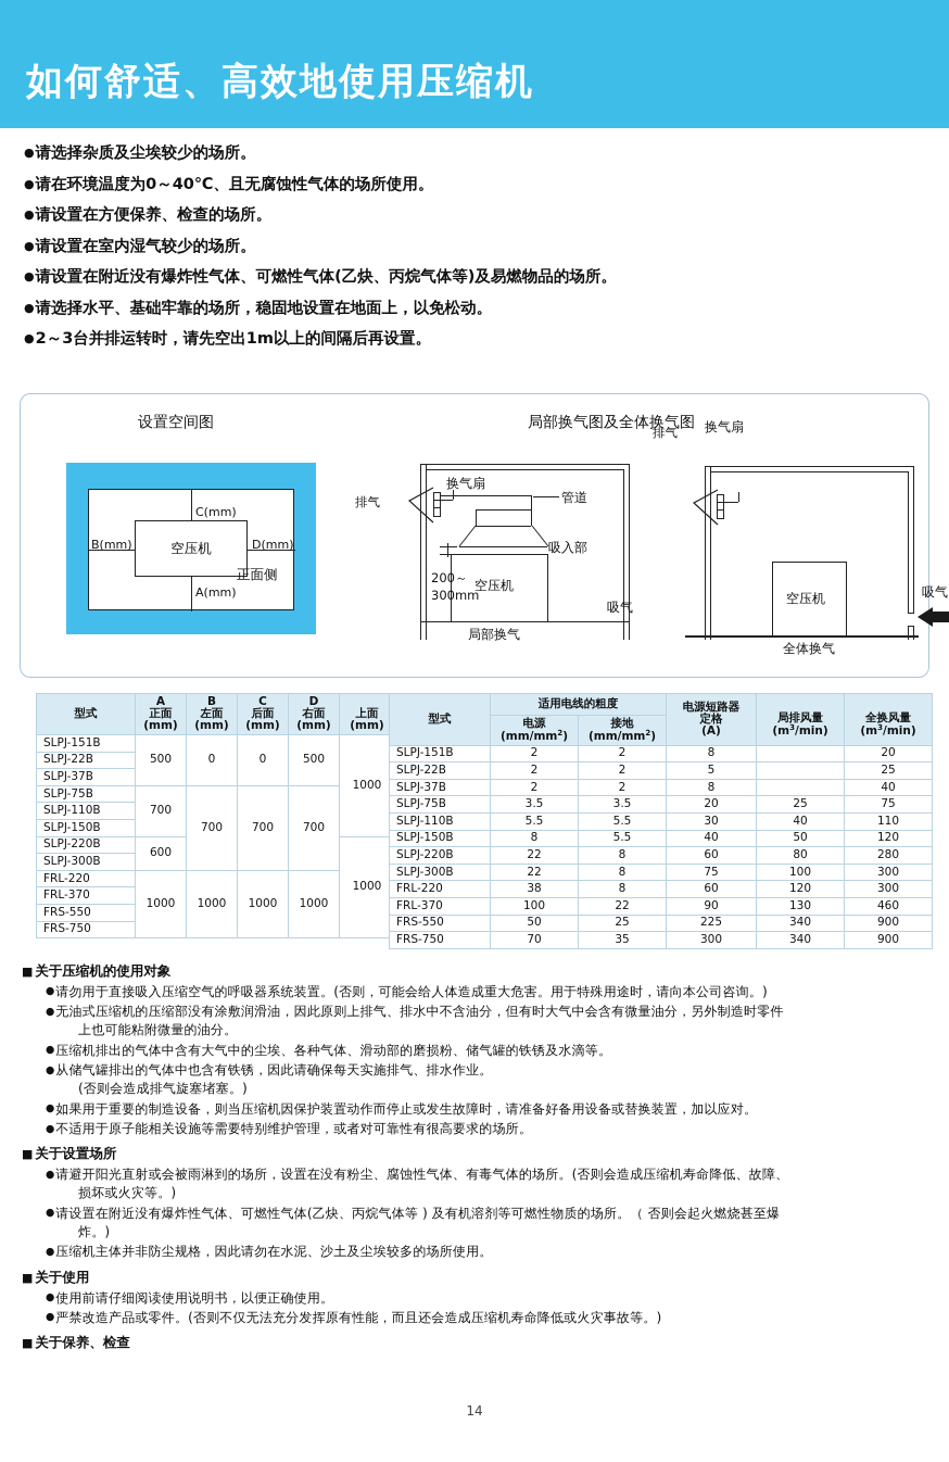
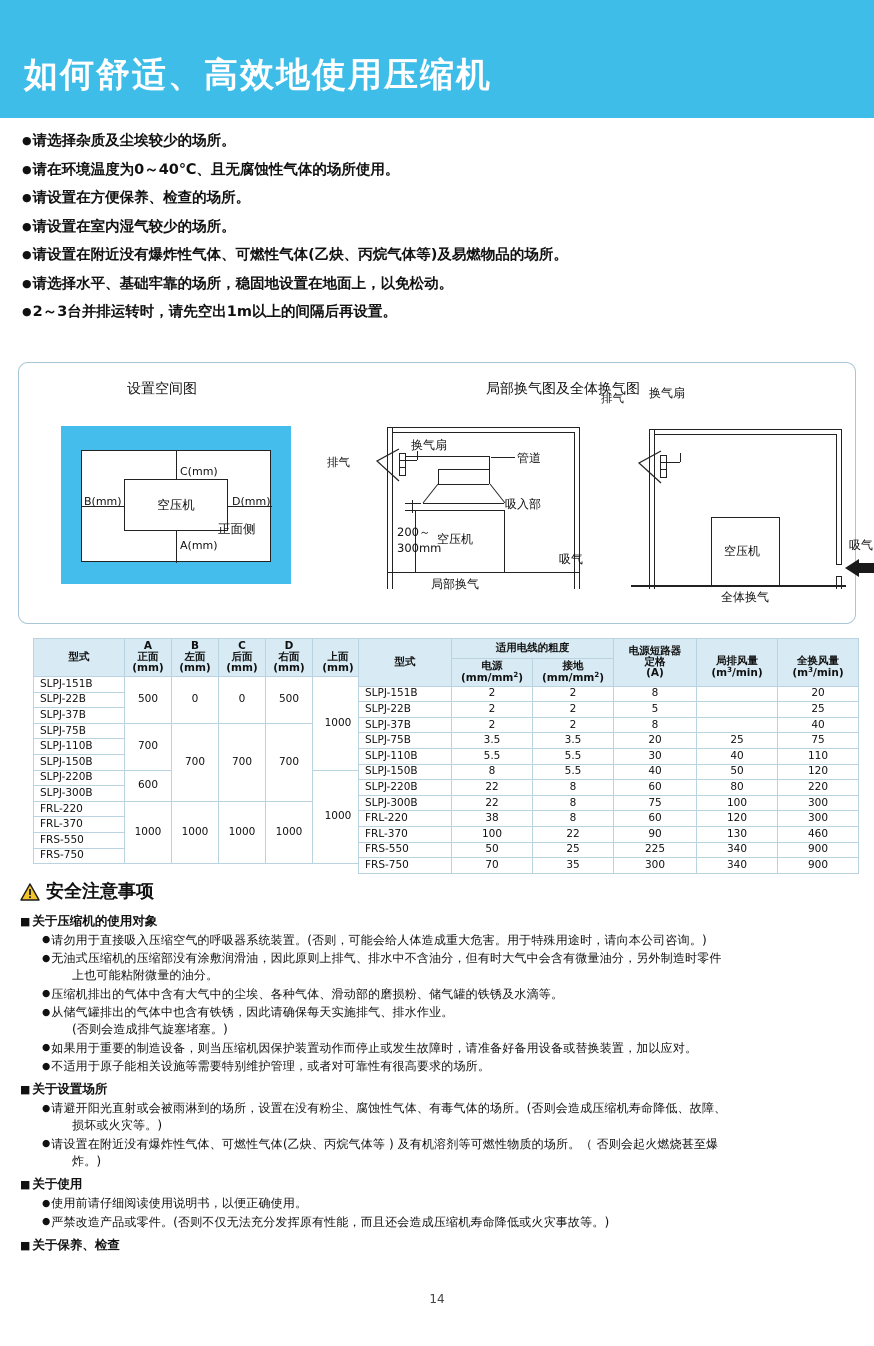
  如何舒适、高效地使用压缩机
  ●请选择杂质及尘埃较少的场所。
  ●请在环境温度为0～40℃、且无腐蚀性气体的场所使用。
  ●请设置在方便保养、检查的场所。
  ●请设置在室内湿气较少的场所。
  ●请设置在附近没有爆炸性气体、可燃性气体(乙炔、丙烷气体等)及易燃物品的场所。
  ●请选择水平、基础牢靠的场所，稳固地设置在地面上，以免松动。
  ●2～3台并排运转时，请先空出1m以上的间隔后再设置。
  设置空间图
  局部换气图及全体换气图
  空压机
  C(mm)
  B(mm)
  D(mm)
  A(mm)
  正面侧
  排气
  换气扇
  管道
  吸入部
  200～
  300mm
  空压机
  局部换气
  吸气
  排气
  换气扇
  空压机
  吸气
  全体换气
  型式	A正面(mm)	B左面(mm)	C后面(mm)	D右面(mm)	上面(mm)
  SLPJ-151B	500	0	0	500	1000
  SLPJ-22B
  SLPJ-37B
  SLPJ-75B	700	700	700	700
  SLPJ-110B
  SLPJ-150B
  SLPJ-220B	600	1000
  SLPJ-300B
  FRL-220	1000	1000	1000	1000
  FRL-370
  FRS-550
  FRS-750
  型式	适用电线的粗度	电源短路器定格(A)	局排风量(m3/min)	全换风量(m3/min)
  电源(mm/mm2)	接地(mm/mm2)
  SLPJ-151B	2	2	8		20
  SLPJ-22B	2	2	5		25
  SLPJ-37B	2	2	8		40
  SLPJ-75B	3.5	3.5	20	25	75
  SLPJ-110B	5.5	5.5	30	40	110
  SLPJ-150B	8	5.5	40	50	120
- SLPJ-220B	22	8	60	80	280
+ SLPJ-220B	22	8	60	80	220
  SLPJ-300B	22	8	75	100	300
  FRL-220	38	8	60	120	300
  FRL-370	100	22	90	130	460
  FRS-550	50	25	225	340	900
  FRS-750	70	35	300	340	900
+ 安全注意事项
  ■ 关于压缩机的使用对象
  ●请勿用于直接吸入压缩空气的呼吸器系统装置。(否则，可能会给人体造成重大危害。用于特殊用途时，请向本公司咨询。)
  ●无油式压缩机的压缩部没有涂敷润滑油，因此原则上排气、排水中不含油分，但有时大气中会含有微量油分，另外制造时零件
  上也可能粘附微量的油分。
  ●压缩机排出的气体中含有大气中的尘埃、各种气体、滑动部的磨损粉、储气罐的铁锈及水滴等。
  ●从储气罐排出的气体中也含有铁锈，因此请确保每天实施排气、排水作业。
  (否则会造成排气旋塞堵塞。)
  ●如果用于重要的制造设备，则当压缩机因保护装置动作而停止或发生故障时，请准备好备用设备或替换装置，加以应对。
  ●不适用于原子能相关设施等需要特别维护管理，或者对可靠性有很高要求的场所。
  ■ 关于设置场所
  ●请避开阳光直射或会被雨淋到的场所，设置在没有粉尘、腐蚀性气体、有毒气体的场所。(否则会造成压缩机寿命降低、故障、
  损坏或火灾等。)
  ●请设置在附近没有爆炸性气体、可燃性气体(乙炔、丙烷气体等 ) 及有机溶剂等可燃性物质的场所。（ 否则会起火燃烧甚至爆
  炸。)
- ●压缩机主体并非防尘规格，因此请勿在水泥、沙土及尘埃较多的场所使用。
  ■ 关于使用
  ●使用前请仔细阅读使用说明书，以便正确使用。
  ●严禁改造产品或零件。(否则不仅无法充分发挥原有性能，而且还会造成压缩机寿命降低或火灾事故等。)
  ■ 关于保养、检查
  14
